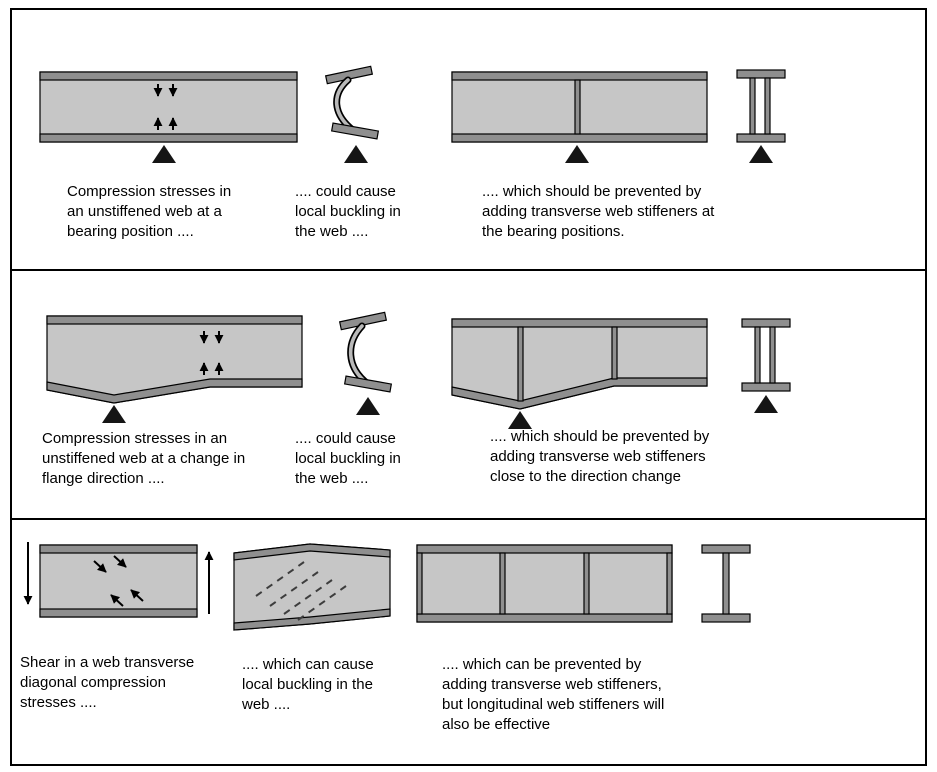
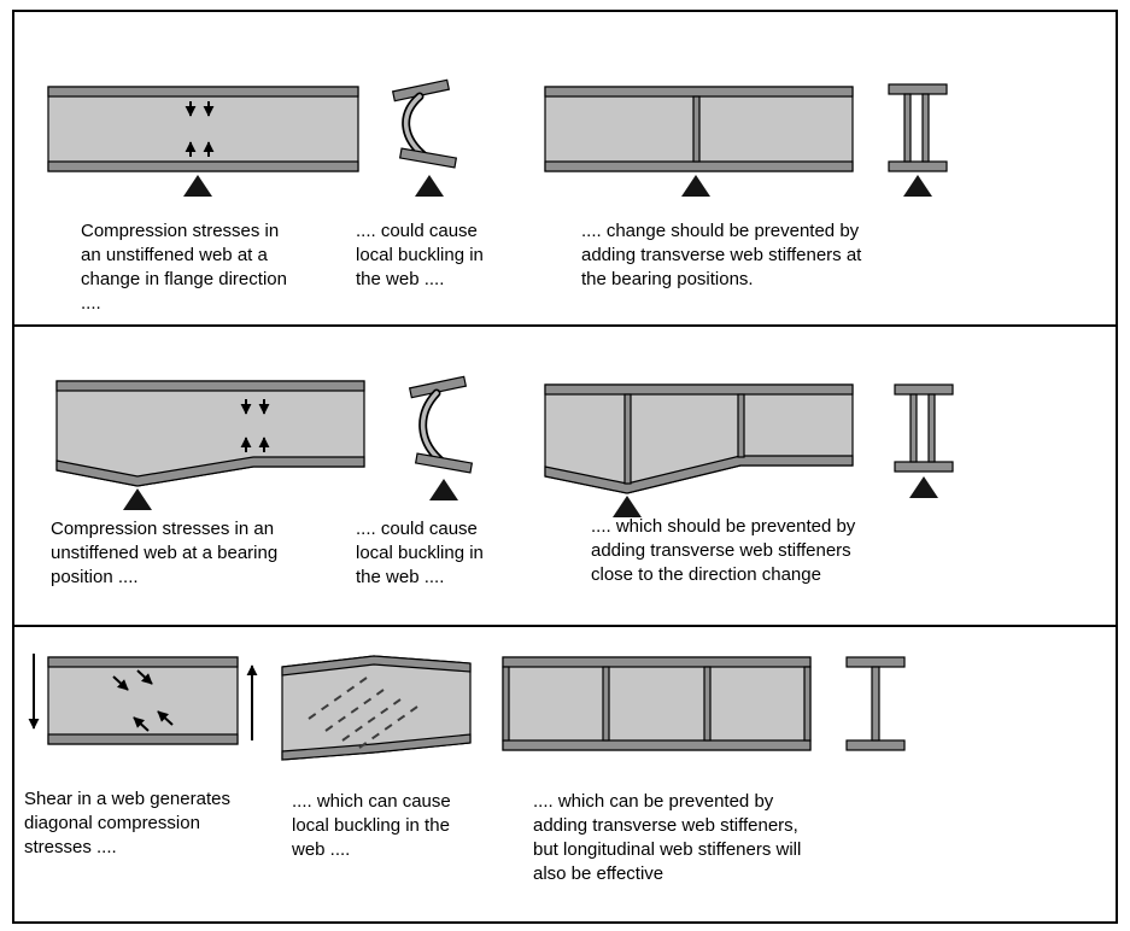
- Compression stresses in an unstiffened web at a bearing position ....
+ Compression stresses in an unstiffened web at a change in flange direction ....
  .... could cause local buckling in the web ....
- .... which should be prevented by adding transverse web stiffeners at the bearing positions.
+ .... change should be prevented by adding transverse web stiffeners at the bearing positions.
- Compression stresses in an unstiffened web at a change in flange direction ....
+ Compression stresses in an unstiffened web at a bearing position ....
  .... could cause local buckling in the web ....
  .... which should be prevented by adding transverse web stiffeners close to the direction change
- Shear in a web transverse diagonal compression stresses ....
+ Shear in a web generates diagonal compression stresses ....
  .... which can cause local buckling in the web ....
  .... which can be prevented by adding transverse web stiffeners, but longitudinal web stiffeners will also be effective
